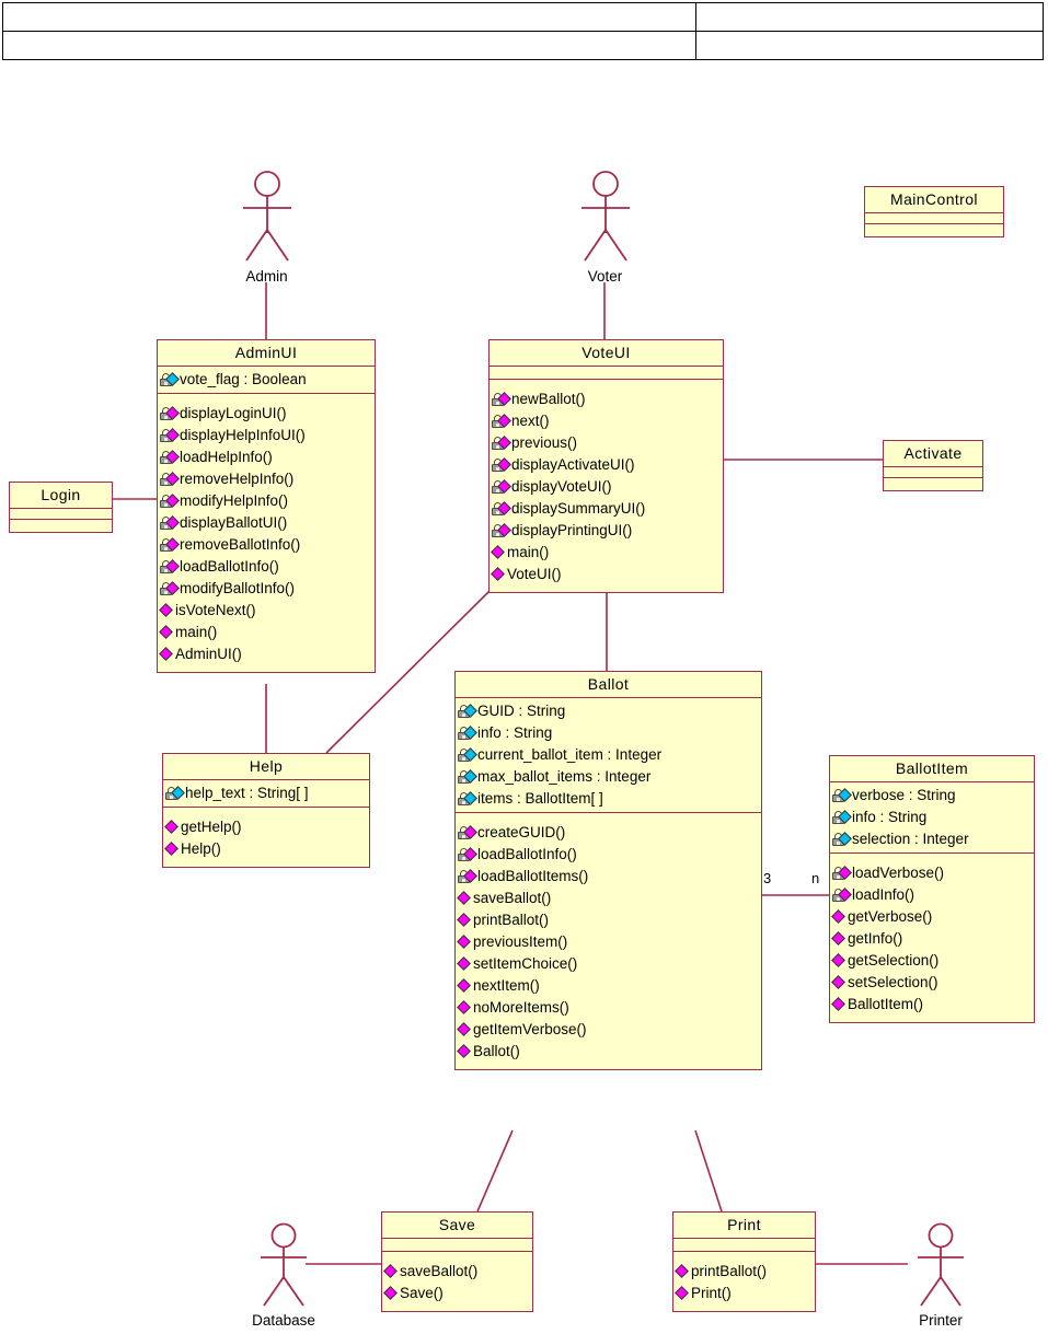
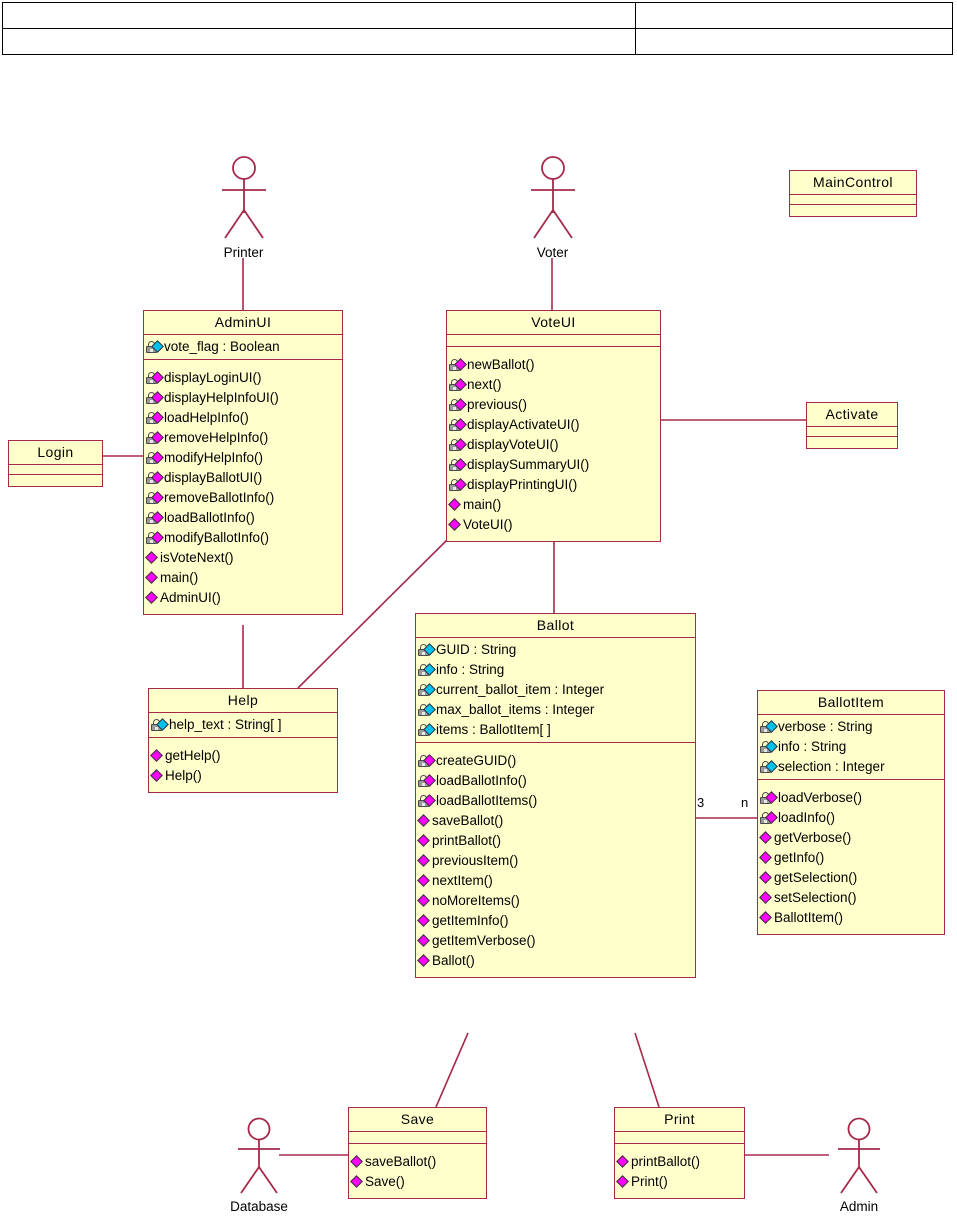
- Admin
+ Printer
  Voter
  Database
- Printer
+ Admin
  MainControl
  Login
  Activate
  AdminUI
  vote_flag : Boolean
  displayLoginUI()
  displayHelpInfoUI()
  loadHelpInfo()
  removeHelpInfo()
  modifyHelpInfo()
  displayBallotUI()
  removeBallotInfo()
  loadBallotInfo()
  modifyBallotInfo()
  isVoteNext()
  main()
  AdminUI()
  VoteUI
  newBallot()
  next()
  previous()
  displayActivateUI()
  displayVoteUI()
  displaySummaryUI()
  displayPrintingUI()
  main()
  VoteUI()
  Help
  help_text : String[ ]
  getHelp()
  Help()
  Ballot
  GUID : String
  info : String
  current_ballot_item : Integer
  max_ballot_items : Integer
  items : BallotItem[ ]
  createGUID()
  loadBallotInfo()
  loadBallotItems()
  saveBallot()
  printBallot()
  previousItem()
- setItemChoice()
  nextItem()
  noMoreItems()
+ getItemInfo()
  getItemVerbose()
  Ballot()
  BallotItem
  verbose : String
  info : String
  selection : Integer
  loadVerbose()
  loadInfo()
  getVerbose()
  getInfo()
  getSelection()
  setSelection()
  BallotItem()
  Save
  saveBallot()
  Save()
  Print
  printBallot()
  Print()
  3
  n
